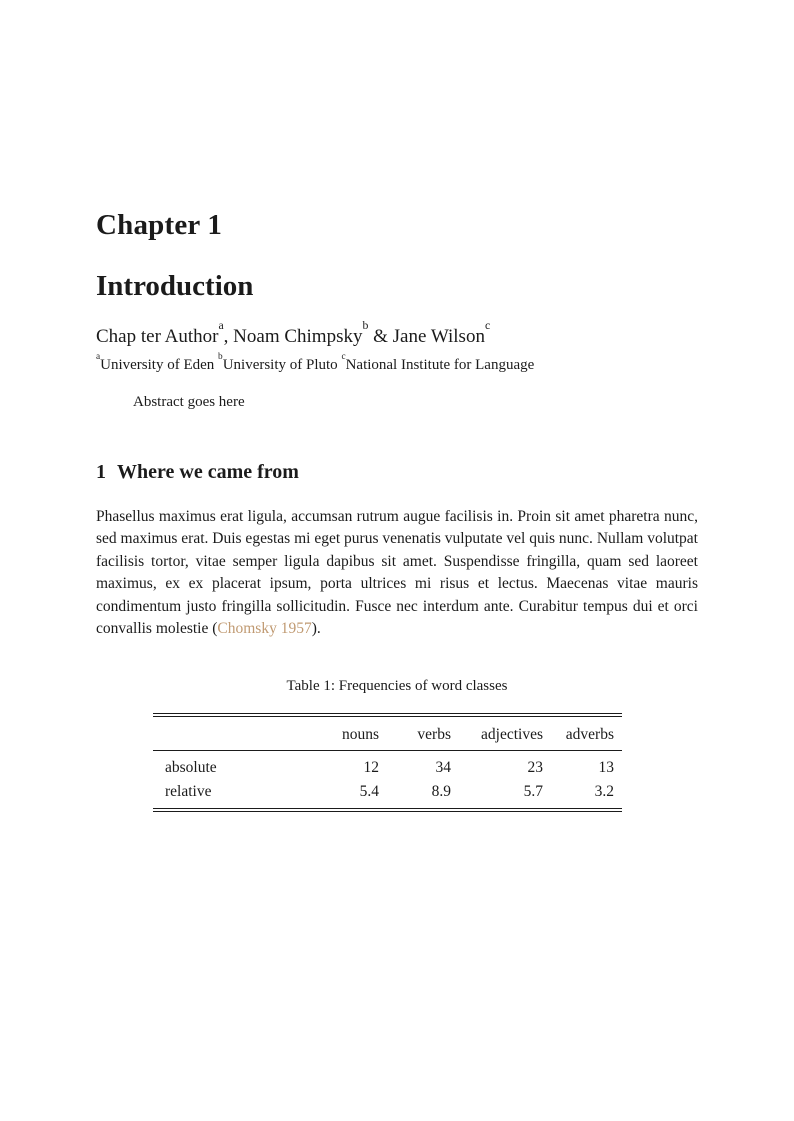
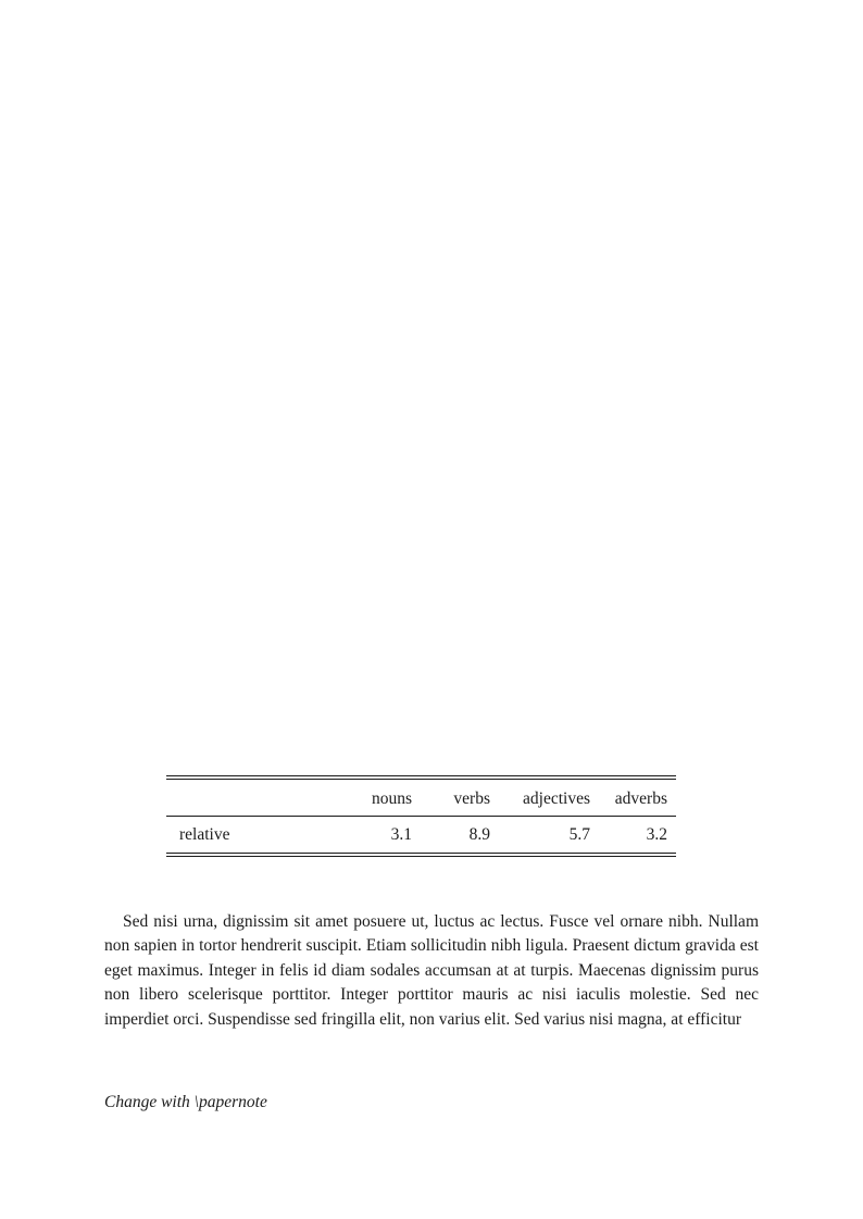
- Chapter 1
- Introduction
- Chap ter Authora, Noam Chimpskyb & Jane Wilsonc
- aUniversity of Eden bUniversity of Pluto cNational Institute for Language
- Abstract goes here
- 1 Where we came from
- Phasellus maximus erat ligula, accumsan rutrum augue facilisis in. Proin sit amet pharetra nunc, sed maximus erat. Duis egestas mi eget purus venenatis vulputate vel quis nunc. Nullam volutpat facilisis tortor, vitae semper ligula dapibus sit amet. Suspendisse fringilla, quam sed laoreet maximus, ex ex placerat ipsum, porta ultrices mi risus et lectus. Maecenas vitae mauris condimentum justo fringilla sollicitudin. Fusce nec interdum ante. Curabitur tempus dui et orci convallis molestie (Chomsky 1957).
- Table 1: Frequencies of word classes
  	nouns	verbs	adjectives	adverbs
- absolute	12	34	23	13
- relative	5.4	8.9	5.7	3.2
+ relative	3.1	8.9	5.7	3.2
+ Sed nisi urna, dignissim sit amet posuere ut, luctus ac lectus. Fusce vel ornare nibh. Nullam non sapien in tortor hendrerit suscipit. Etiam sollicitudin nibh ligula. Praesent dictum gravida est eget maximus. Integer in felis id diam sodales accumsan at at turpis. Maecenas dignissim purus non libero scelerisque porttitor. Integer porttitor mauris ac nisi iaculis molestie. Sed nec imperdiet orci. Suspendisse sed fringilla elit, non varius elit. Sed varius nisi magna, at efficitur
+ Change with \papernote
